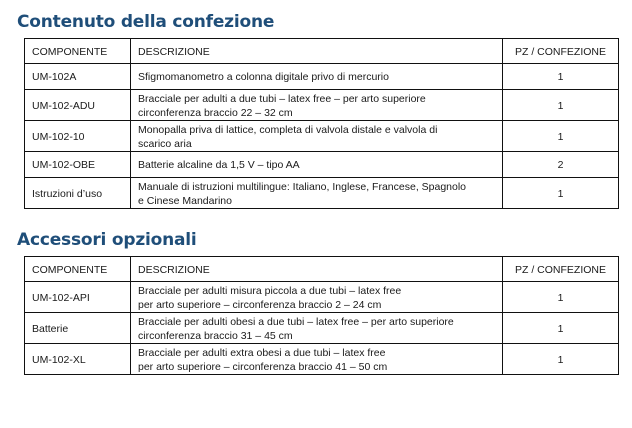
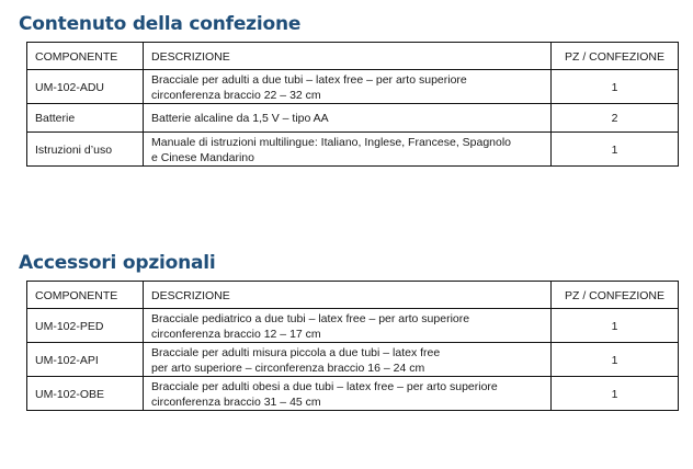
  Contenuto della confezione
  COMPONENTE	DESCRIZIONE	PZ / CONFEZIONE
- UM-102A	Sfigmomanometro a colonna digitale privo di mercurio	1
  UM-102-ADU	Bracciale per adulti a due tubi – latex free – per arto superiorecirconferenza braccio 22 – 32 cm	1
- UM-102-10	Monopalla priva di lattice, completa di valvola distale e valvola discarico aria	1
- UM-102-OBE	Batterie alcaline da 1,5 V – tipo AA	2
+ Batterie	Batterie alcaline da 1,5 V – tipo AA	2
  Istruzioni d’uso	Manuale di istruzioni multilingue: Italiano, Inglese, Francese, Spagnoloe Cinese Mandarino	1
  Accessori opzionali
  COMPONENTE	DESCRIZIONE	PZ / CONFEZIONE
+ UM-102-PED	Bracciale pediatrico a due tubi – latex free – per arto superiorecirconferenza braccio 12 – 17 cm	1
- UM-102-API	Bracciale per adulti misura piccola a due tubi – latex freeper arto superiore – circonferenza braccio 2 – 24 cm	1
+ UM-102-API	Bracciale per adulti misura piccola a due tubi – latex freeper arto superiore – circonferenza braccio 16 – 24 cm	1
- Batterie	Bracciale per adulti obesi a due tubi – latex free – per arto superiorecirconferenza braccio 31 – 45 cm	1
+ UM-102-OBE	Bracciale per adulti obesi a due tubi – latex free – per arto superiorecirconferenza braccio 31 – 45 cm	1
- UM-102-XL	Bracciale per adulti extra obesi a due tubi – latex freeper arto superiore – circonferenza braccio 41 – 50 cm	1
